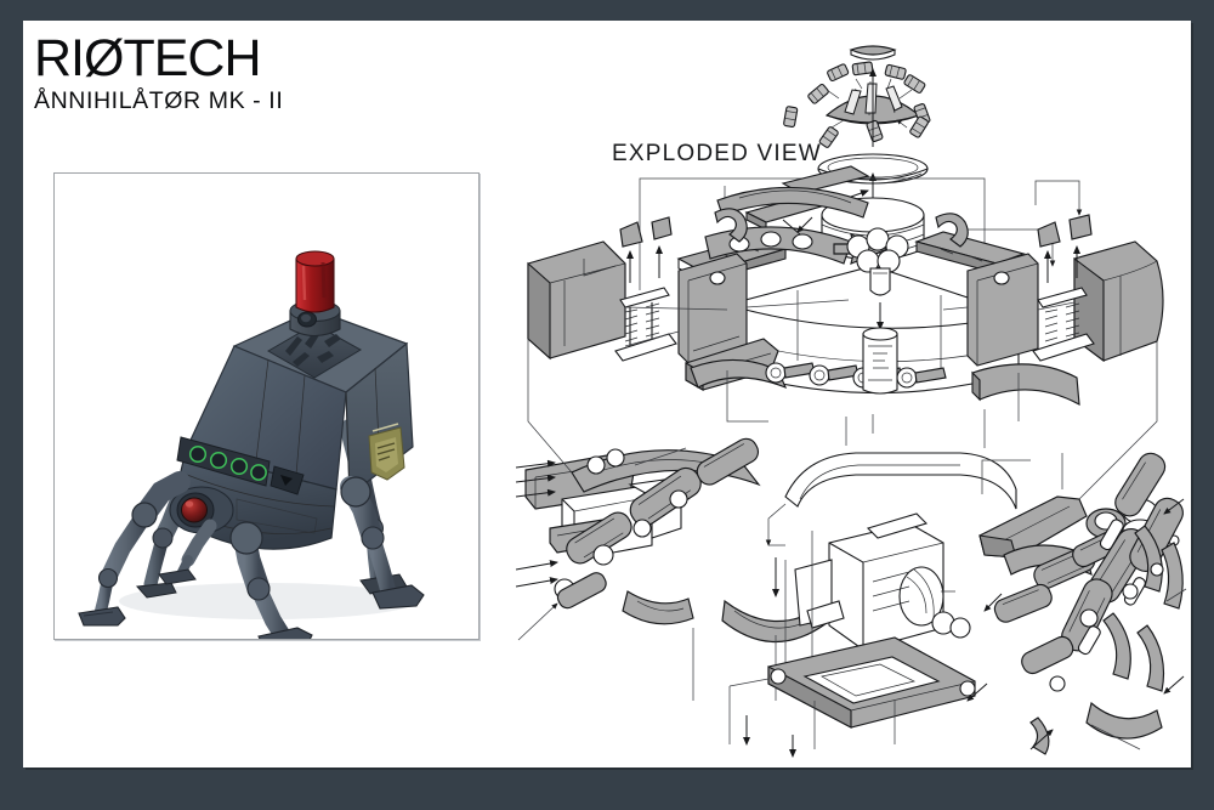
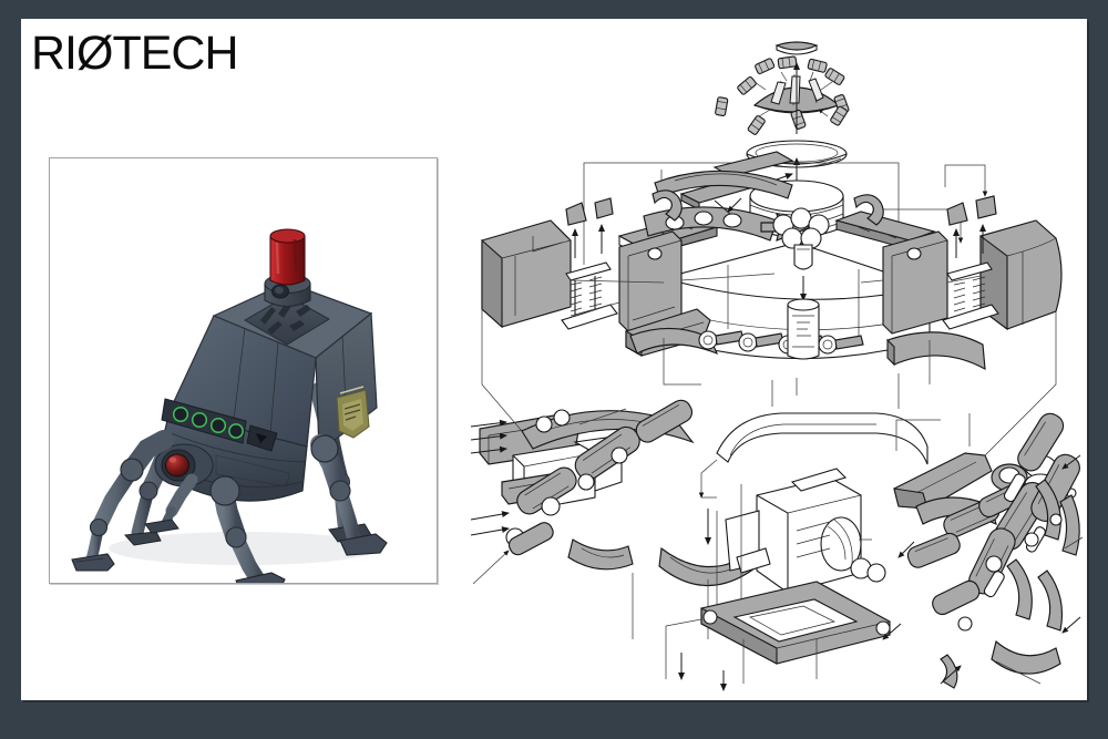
  RIØTECH
- ÅNNIHILÅTØR MK - II
- EXPLODED VIEW
